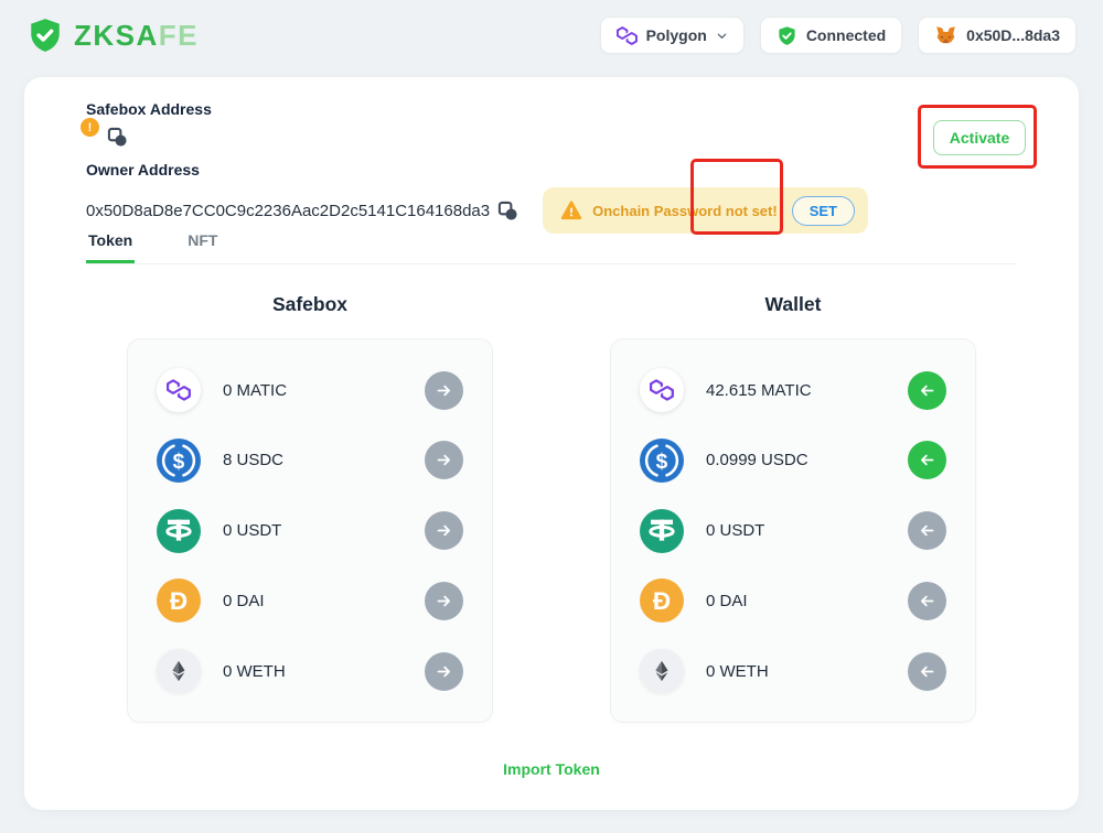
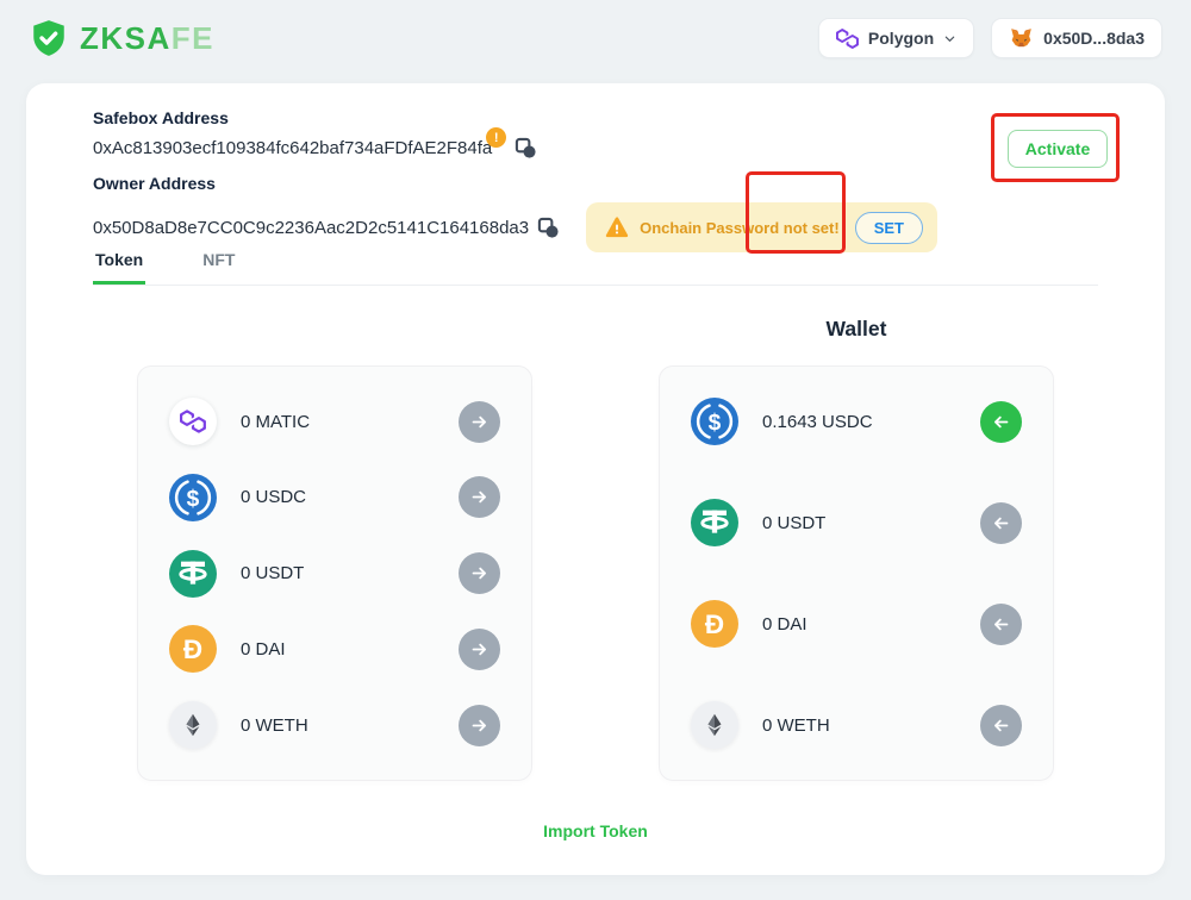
  ZKSAFE
  Polygon
- Connected
  0x50D...8da3
  Safebox Address
+ 0xAc813903ecf109384fc642baf734aFDfAE2F84fa
  !
  Owner Address
  0x50D8aD8e7CC0C9c2236Aac2D2c5141C164168da3
  Onchain Password not set!
  SET
  Activate
  Token
  NFT
- Safebox
  Wallet
  0 MATIC
  $
- 8 USDC
+ 0 USDC
  0 USDT
  Ð
  0 DAI
  0 WETH
- 42.615 MATIC
  $
- 0.0999 USDC
+ 0.1643 USDC
  0 USDT
  Ð
  0 DAI
  0 WETH
  Import Token
